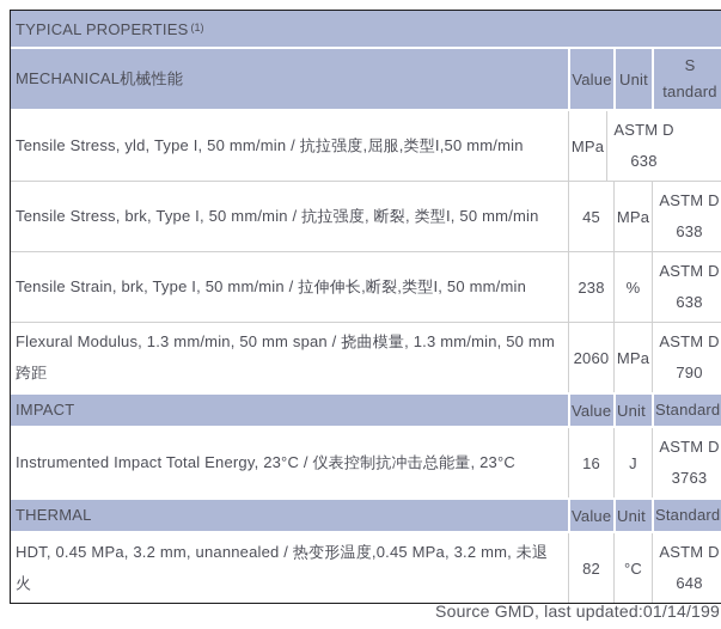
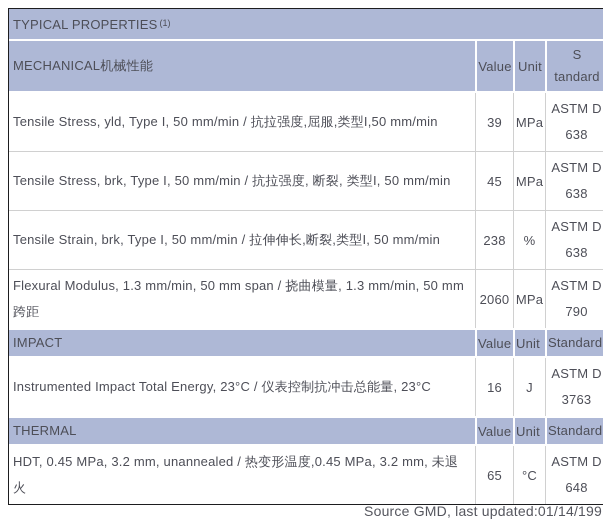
  TYPICAL PROPERTIES
  (1)
  MECHANICAL机械性能
  Value
  Unit
  S tandard
  Tensile Stress, yld, Type I, 50 mm/min / 抗拉强度,屈服,类型I,50 mm/min
+ 39
  MPa
  ASTM D 638
  Tensile Stress, brk, Type I, 50 mm/min / 抗拉强度, 断裂, 类型I, 50 mm/min
  45
  MPa
  ASTM D 638
  Tensile Strain, brk, Type I, 50 mm/min / 拉伸伸长,断裂,类型I, 50 mm/min
  238
  %
  ASTM D 638
  Flexural Modulus, 1.3 mm/min, 50 mm span / 挠曲模量, 1.3 mm/min, 50 mm 跨距
  2060
  MPa
  ASTM D 790
  IMPACT
  Value
  Unit
  Standard
  Instrumented Impact Total Energy, 23°C / 仪表控制抗冲击总能量, 23°C
  16
  J
  ASTM D 3763
  THERMAL
  Value
  Unit
  Standard
  HDT, 0.45 MPa, 3.2 mm, unannealed / 热变形温度,0.45 MPa, 3.2 mm, 未退火
- 82
+ 65
  °C
  ASTM D 648
  Source GMD, last updated:01/14/199
